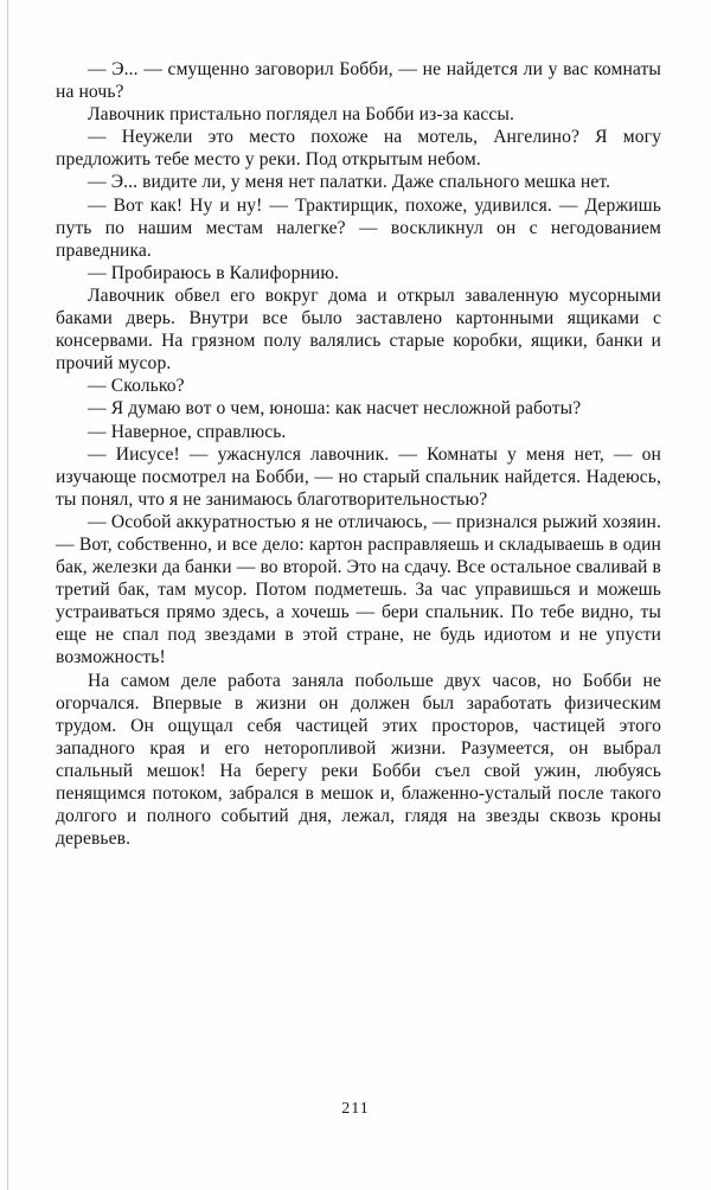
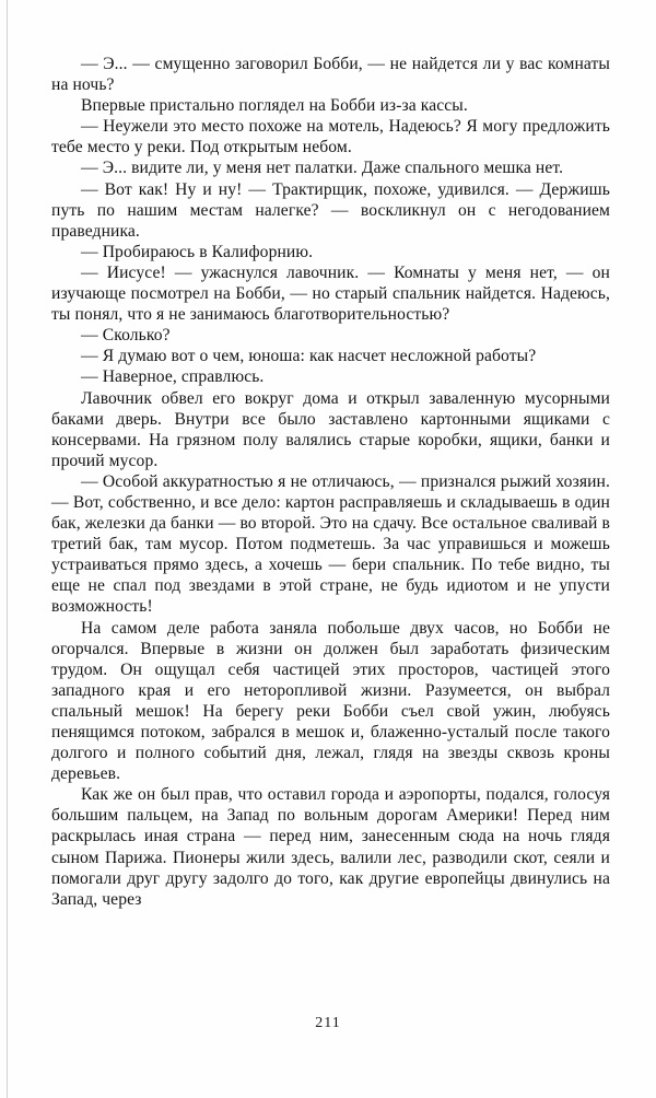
  — Э... — смущенно заговорил Бобби, — не найдется ли у вас комнаты на ночь?
- Лавочник пристально поглядел на Бобби из-за кассы.
+ Впервые пристально поглядел на Бобби из-за кассы.
- — Неужели это место похоже на мотель, Ангелино? Я могу предложить тебе место у реки. Под открытым небом.
+ — Неужели это место похоже на мотель, Надеюсь? Я могу предложить тебе место у реки. Под открытым небом.
  — Э... видите ли, у меня нет палатки. Даже спального мешка нет.
  — Вот как! Ну и ну! — Трактирщик, похоже, удивился. — Держишь путь по нашим местам налегке? — воскликнул он с негодованием праведника.
  — Пробираюсь в Калифорнию.
- Лавочник обвел его вокруг дома и открыл заваленную мусорными баками дверь. Внутри все было заставлено картонными ящиками с консервами. На грязном полу валялись старые коробки, ящики, банки и прочий мусор.
+ — Иисусе! — ужаснулся лавочник. — Комнаты у меня нет, — он изучающе посмотрел на Бобби, — но старый спальник найдется. Надеюсь, ты понял, что я не занимаюсь благотворительностью?
  — Сколько?
  — Я думаю вот о чем, юноша: как насчет несложной работы?
  — Наверное, справлюсь.
- — Иисусе! — ужаснулся лавочник. — Комнаты у меня нет, — он изучающе посмотрел на Бобби, — но старый спальник найдется. Надеюсь, ты понял, что я не занимаюсь благотворительностью?
+ Лавочник обвел его вокруг дома и открыл заваленную мусорными баками дверь. Внутри все было заставлено картонными ящиками с консервами. На грязном полу валялись старые коробки, ящики, банки и прочий мусор.
  — Особой аккуратностью я не отличаюсь, — признался рыжий хозяин. — Вот, собственно, и все дело: картон расправляешь и складываешь в один бак, железки да банки — во второй. Это на сдачу. Все остальное сваливай в третий бак, там мусор. Потом подметешь. За час управишься и можешь устраиваться прямо здесь, а хочешь — бери спальник. По тебе видно, ты еще не спал под звездами в этой стране, не будь идиотом и не упусти возможность!
  На самом деле работа заняла побольше двух часов, но Бобби не огорчался. Впервые в жизни он должен был заработать физическим трудом. Он ощущал себя частицей этих просторов, частицей этого западного края и его неторопливой жизни. Разумеется, он выбрал спальный мешок! На берегу реки Бобби съел свой ужин, любуясь пенящимся потоком, забрался в мешок и, блаженно-усталый после такого долгого и полного событий дня, лежал, глядя на звезды сквозь кроны деревьев.
+ Как же он был прав, что оставил города и аэропорты, подался, голосуя большим пальцем, на Запад по вольным дорогам Америки! Перед ним раскрылась иная страна — перед ним, занесенным сюда на ночь глядя сыном Парижа. Пионеры жили здесь, валили лес, разводили скот, сеяли и помогали друг другу задолго до того, как другие европейцы двинулись на Запад, через
  211
